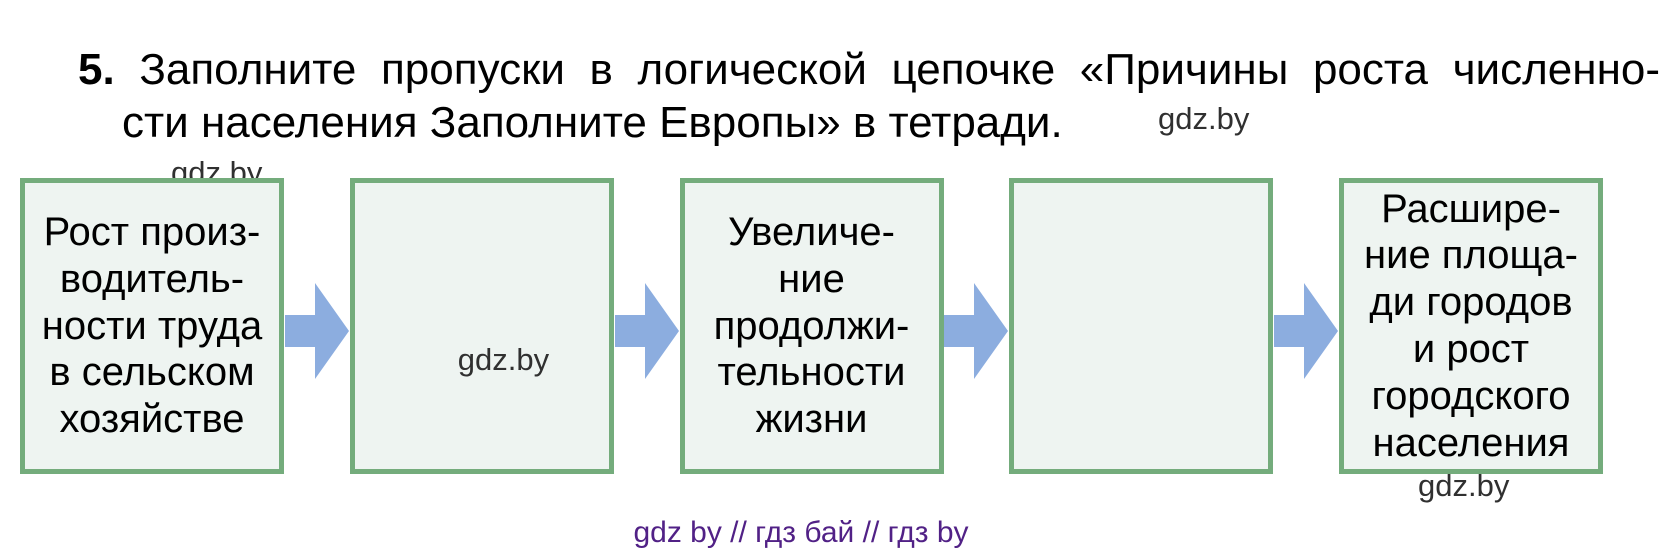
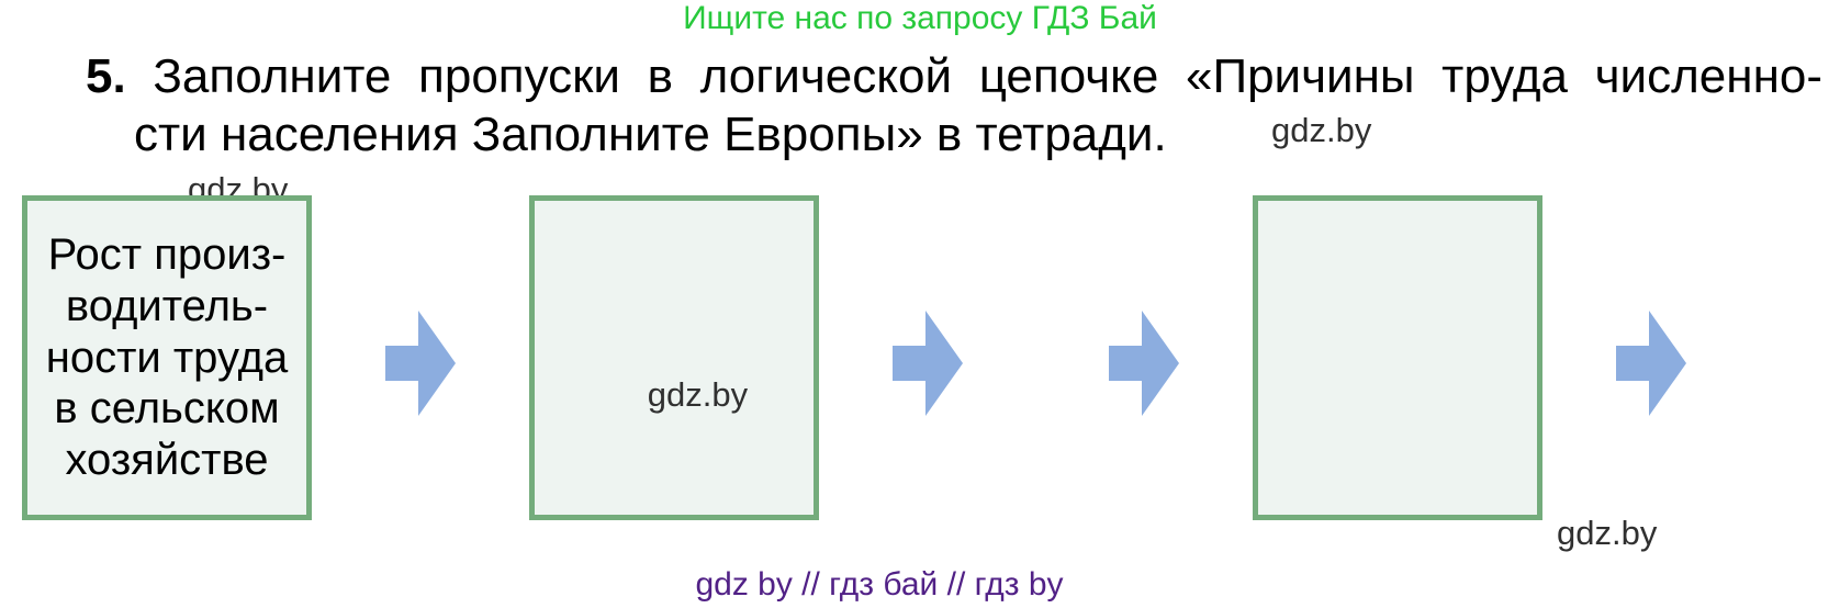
+ Ищите нас по запросу ГДЗ Бай
- 5. Заполните пропуски в логической цепочке «Причины роста численно-
+ 5. Заполните пропуски в логической цепочке «Причины труда численно-
  сти населения Заполните Европы» в тетради.
  gdz.by
  gdz.by
  Рост произ-
  водитель-
  ности труда
  в сельском
  хозяйстве
  gdz.by
- Увеличе-
- ние
- продолжи-
- тельности
- жизни
- Расшире-
- ние площа-
- ди городов
- и рост
- городского
- населения
  gdz.by
  gdz by // гдз бай // гдз by
